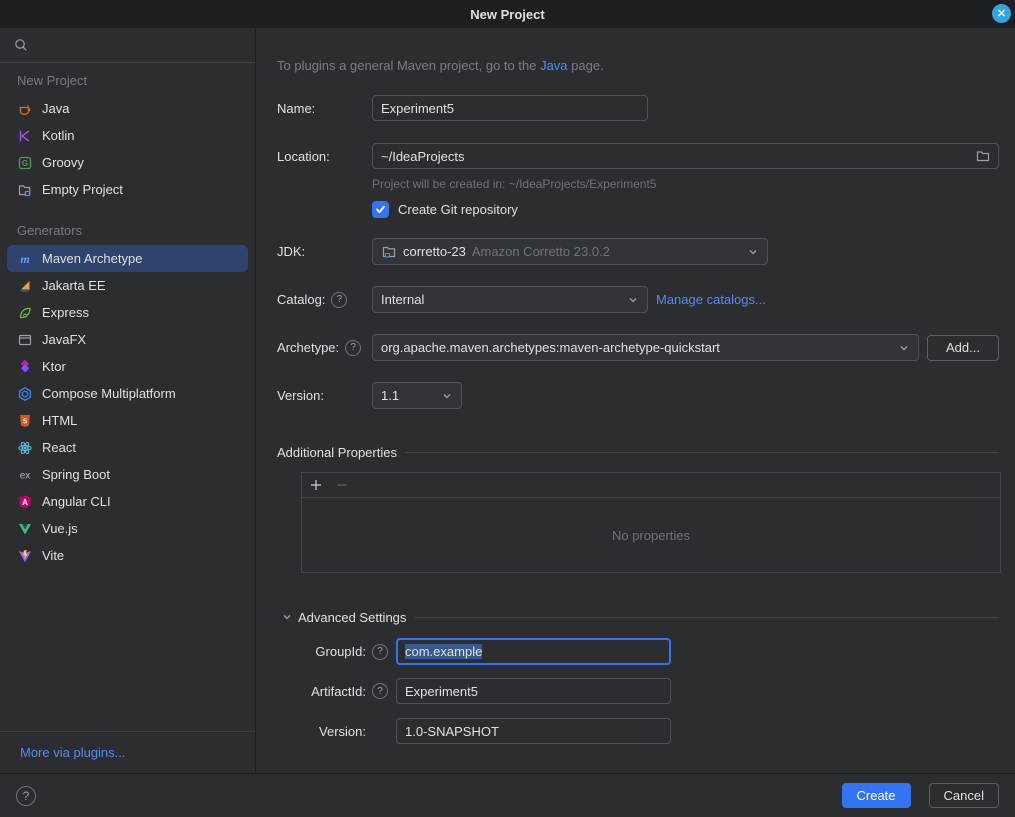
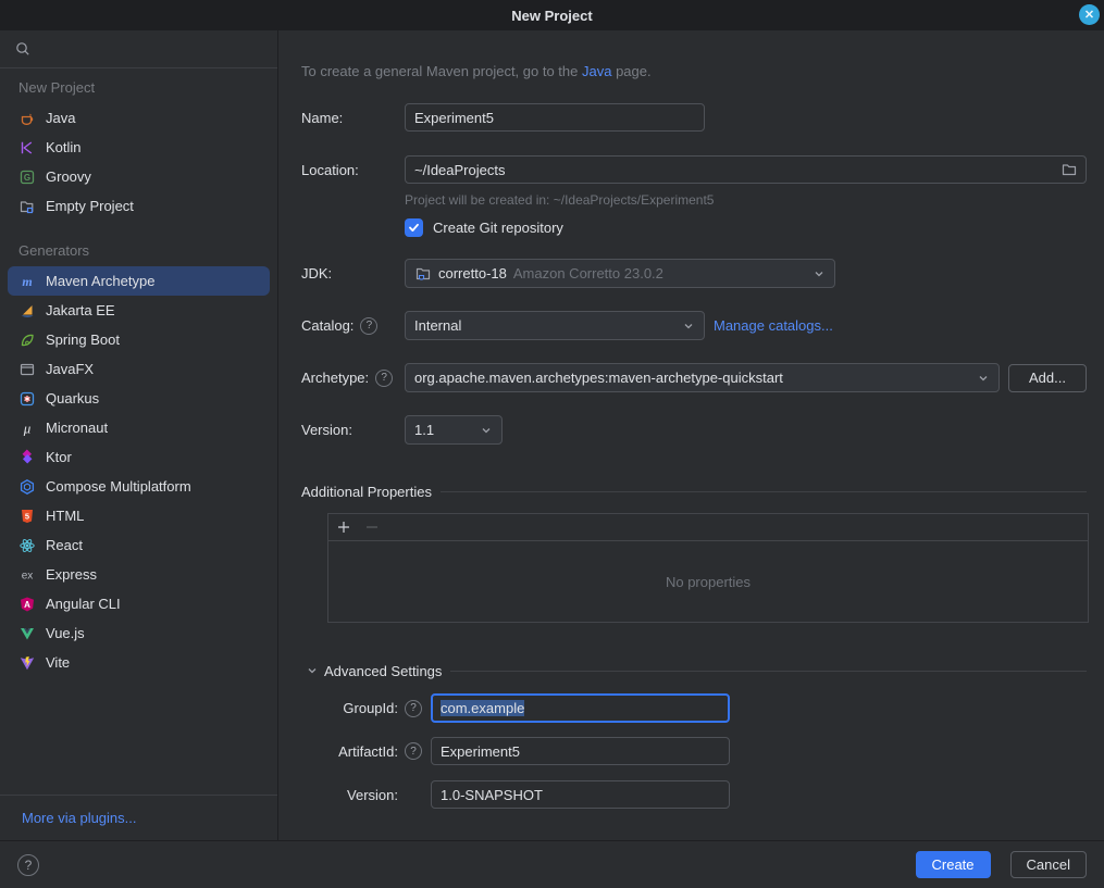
  New Project
  ✕
  New Project
  Java
  Kotlin
  G
  Groovy
  Empty Project
  Generators
  m
  Maven Archetype
  Jakarta EE
- Express
+ Spring Boot
  JavaFX
+ Quarkus
+ μ
+ Micronaut
  Ktor
  Compose Multiplatform
  5
  HTML
  React
  ex
- Spring Boot
+ Express
  A
  Angular CLI
  Vue.js
  Vite
  More via plugins...
- To plugins a general Maven project, go to the Java page.
+ To create a general Maven project, go to the Java page.
  Name:
  Experiment5
  Location:
  ~/IdeaProjects
  Project will be created in: ~/IdeaProjects/Experiment5
  Create Git repository
  JDK:
- corretto-23
+ corretto-18
  Amazon Corretto 23.0.2
  Catalog:
  ?
  Internal
  Manage catalogs...
  Archetype:
  ?
  org.apache.maven.archetypes:maven-archetype-quickstart
  Add...
  Version:
  1.1
  Additional Properties
  No properties
  Advanced Settings
  GroupId:
  ?
  com.example
  ArtifactId:
  ?
  Experiment5
  Version:
  1.0-SNAPSHOT
  ?
  Create
  Cancel
